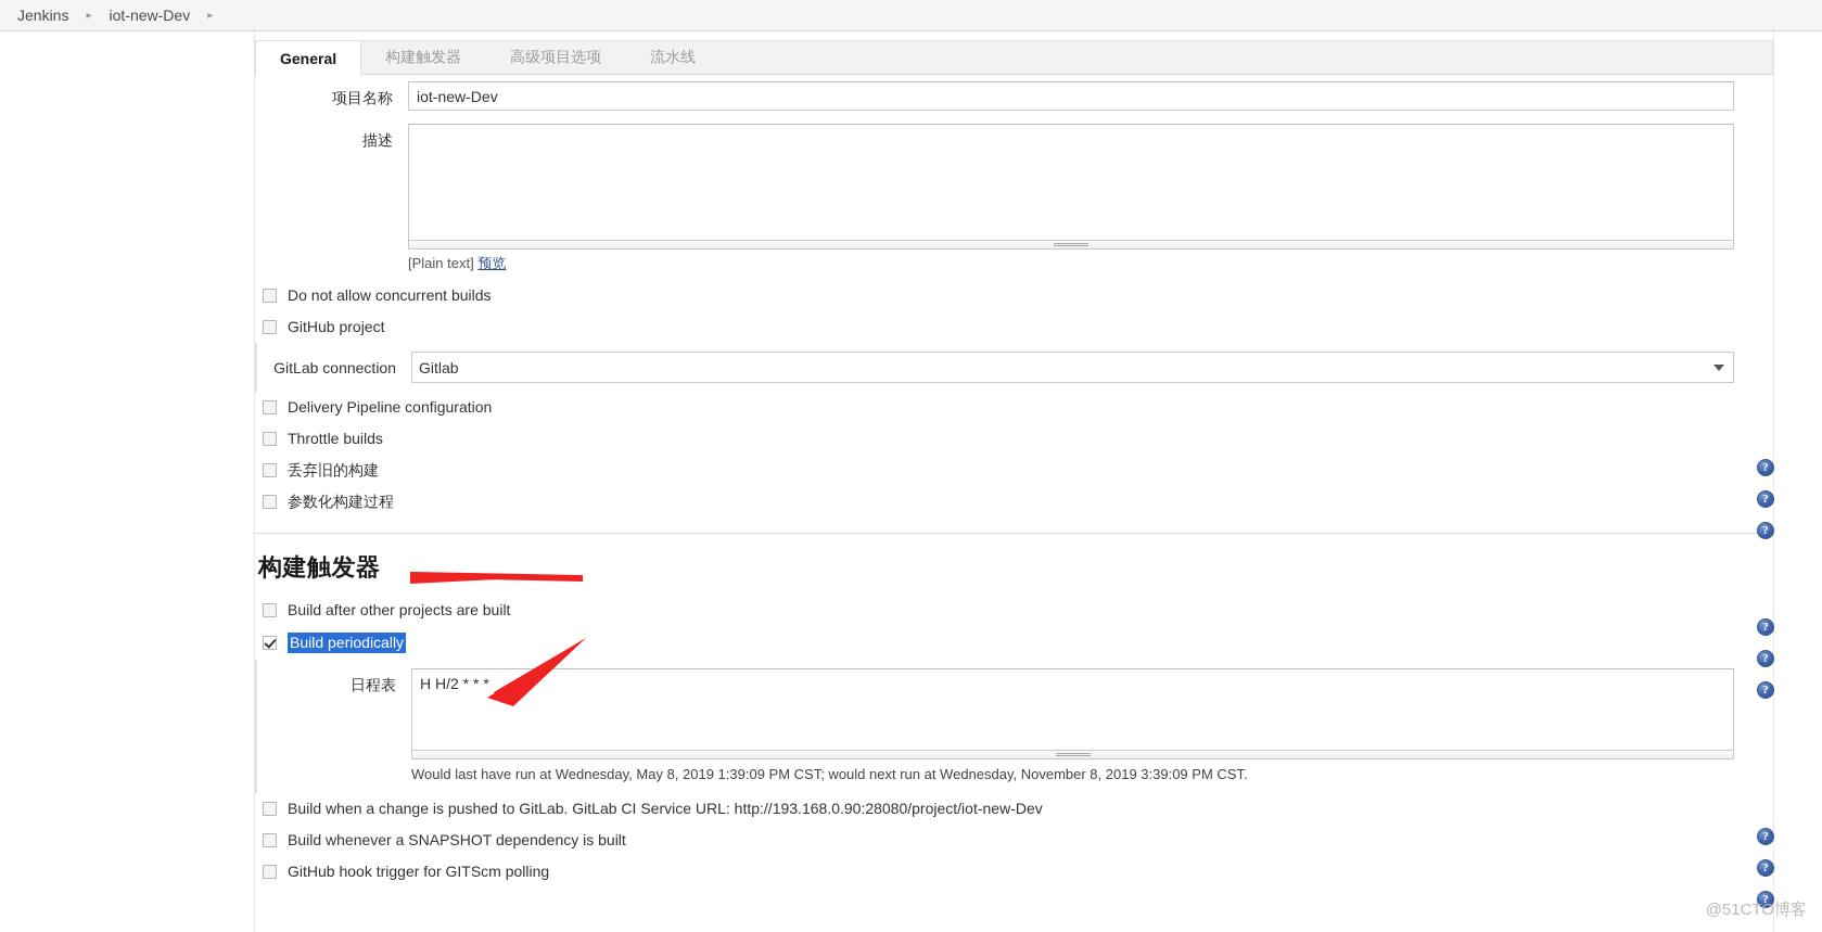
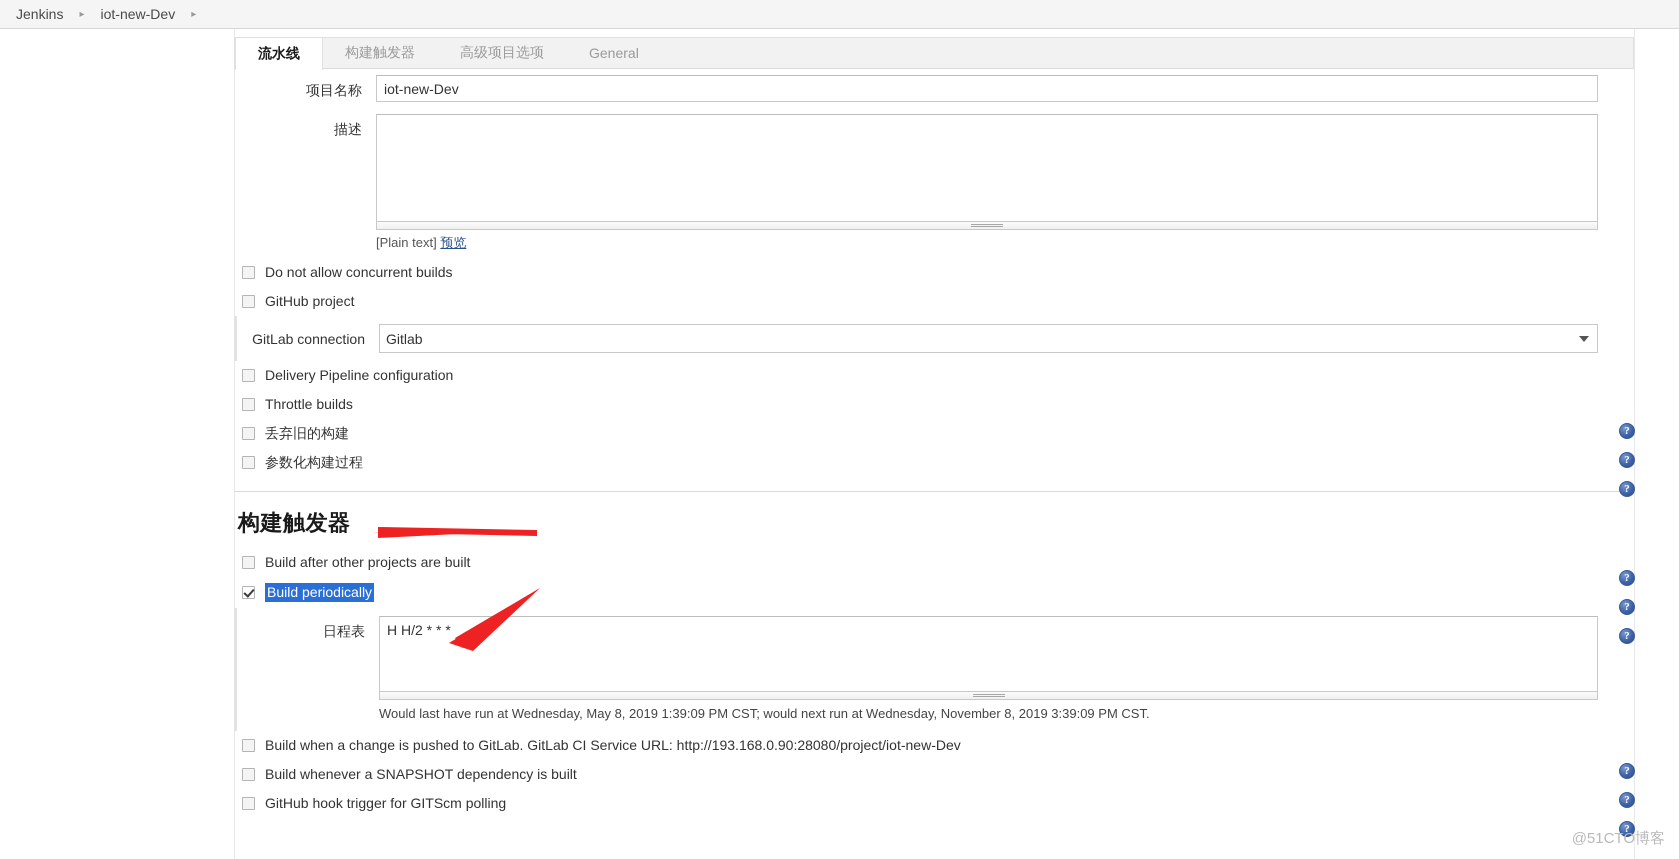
  Jenkins
  ▸
  iot-new-Dev
  ▸
- General
+ 流水线
  构建触发器
  高级项目选项
- 流水线
+ General
  项目名称
  iot-new-Dev
  描述
  [Plain text] 预览
  Do not allow concurrent builds
  GitHub project
  GitLab connection
  Gitlab
  Delivery Pipeline configuration
  Throttle builds
  丢弃旧的构建
  参数化构建过程
  构建触发器
  Build after other projects are built
  Build periodically
  日程表
  H H/2 * * *
  Would last have run at Wednesday, May 8, 2019 1:39:09 PM CST; would next run at Wednesday, November 8, 2019 3:39:09 PM CST.
  Build when a change is pushed to GitLab. GitLab CI Service URL: http://193.168.0.90:28080/project/iot-new-Dev
  Build whenever a SNAPSHOT dependency is built
  GitHub hook trigger for GITScm polling
  ?
  ?
  ?
  ?
  ?
  ?
  ?
  ?
  ?
  @51CTO博客
